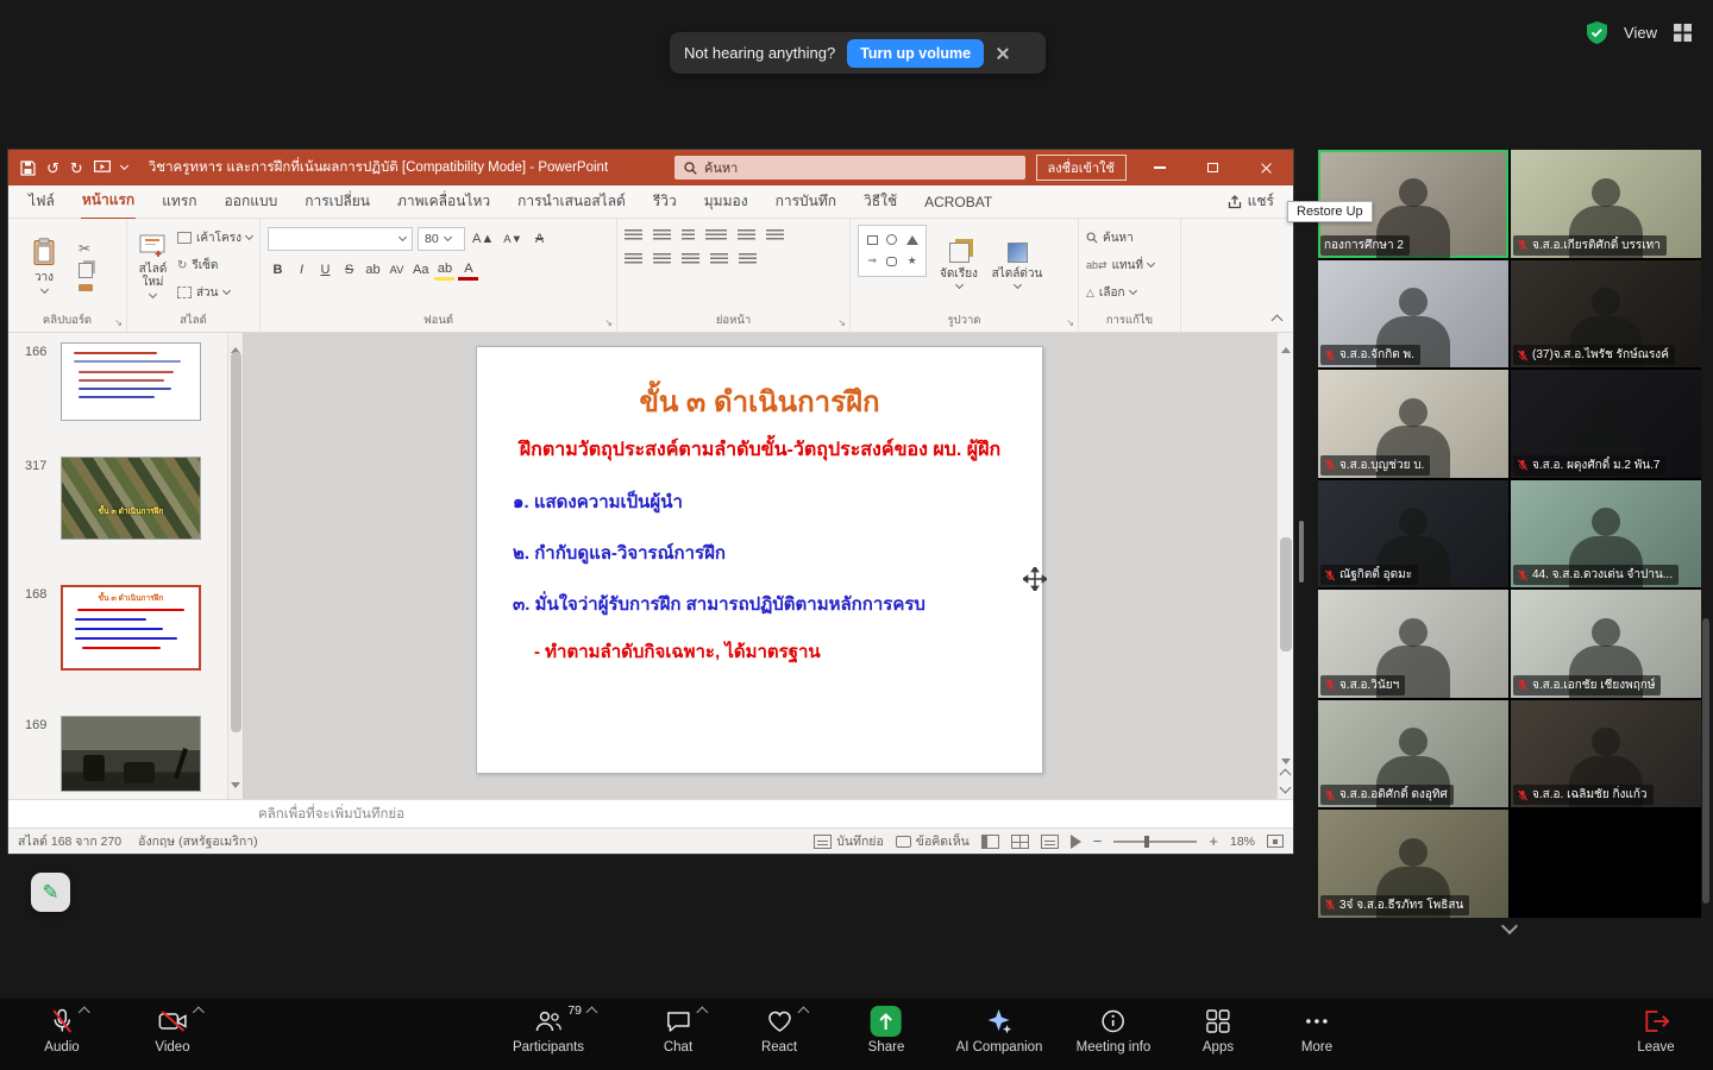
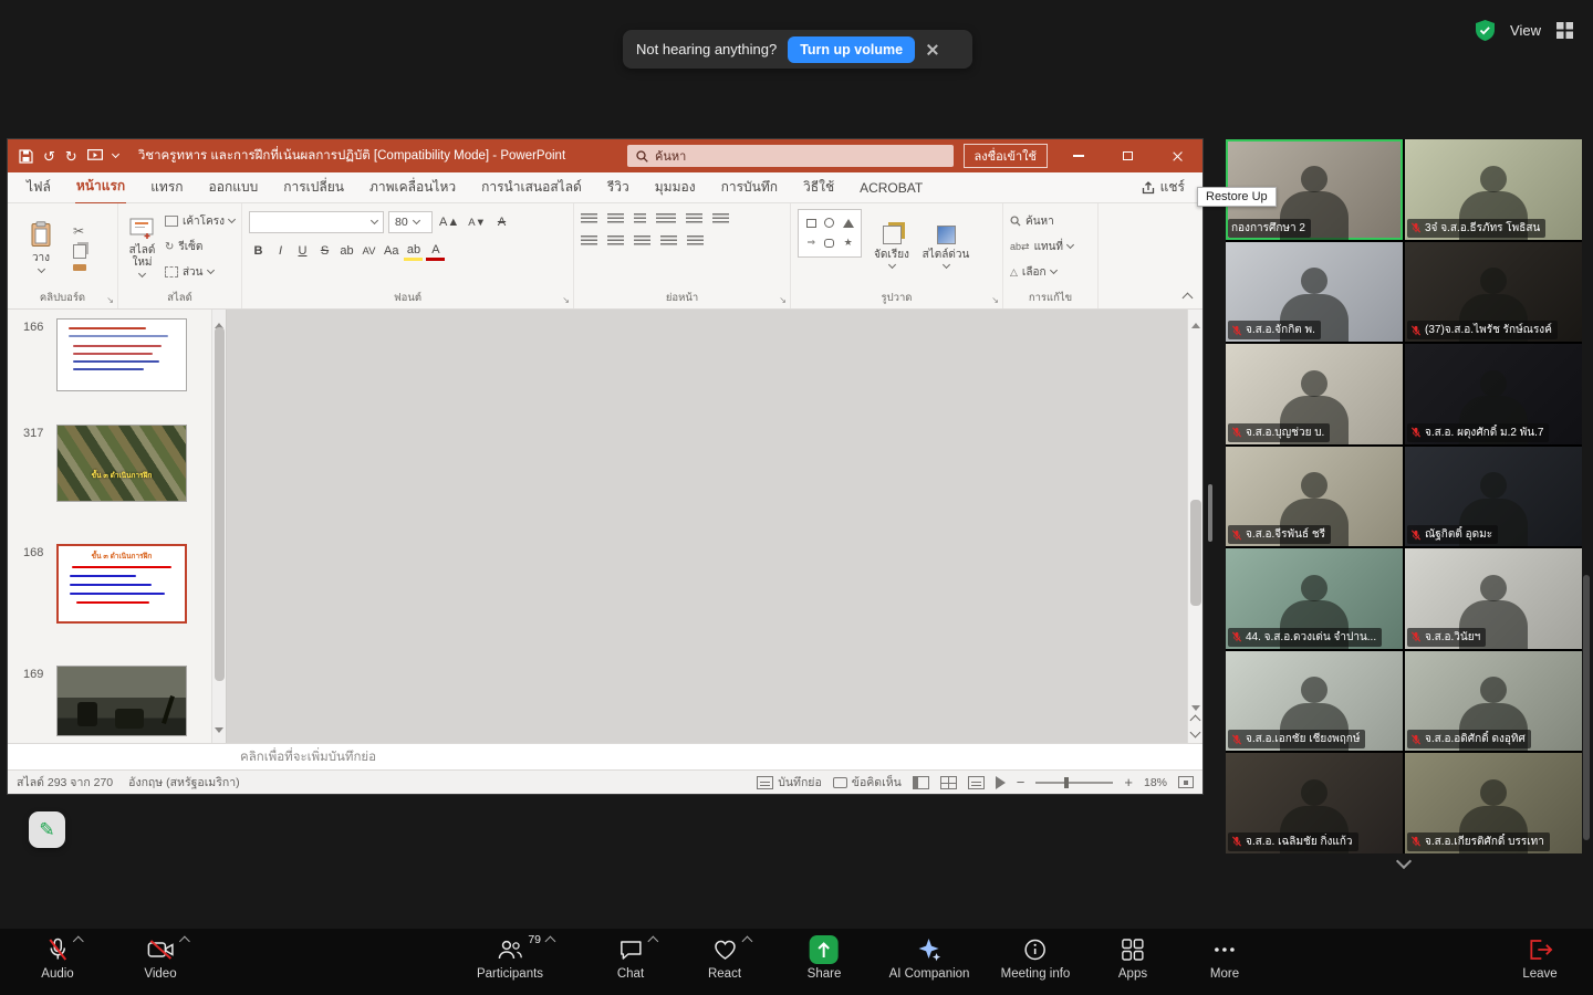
  Not hearing anything?
  Turn up volume
  View
  ↺
  ↻
  วิชาครูทหาร และการฝึกที่เน้นผลการปฏิบัติ [Compatibility Mode] - PowerPoint
  ค้นหา
  ลงชื่อเข้าใช้
  ไฟล์
  หน้าแรก
  แทรก
  ออกแบบ
  การเปลี่ยน
  ภาพเคลื่อนไหว
  การนำเสนอสไลด์
  รีวิว
  มุมมอง
  การบันทึก
  วิธีใช้
  ACROBAT
  แชร์
  วาง
  ✂
  คลิปบอร์ด
  ↘
  สไลด์ใหม่
  เค้าโครง
  ↻
  รีเซ็ต
  ส่วน
  สไลด์
  80
  A▲
  A▼
  A
  B
  I
  U
  S
  ab
  AV
  Aa
  ab
  A
  ฟอนต์
  ↘
  ย่อหน้า
  ↘
  ⇒
  ★
  จัดเรียง
  สไตล์ด่วน
  รูปวาด
  ↘
  ค้นหา
  ab⇄
  แทนที่
  △
  เลือก
  การแก้ไข
  166
  317
  168
  169
- ขั้น ๓ ดำเนินการฝึก
- ฝึกตามวัตถุประสงค์ตามลำดับขั้น-วัตถุประสงค์ของ ผบ. ผู้ฝึก
- ๑. แสดงความเป็นผู้นำ
- ๒. กำกับดูแล-วิจารณ์การฝึก
- ๓. มั่นใจว่าผู้รับการฝึก สามารถปฏิบัติตามหลักการครบ
- - ทำตามลำดับกิจเฉพาะ, ได้มาตรฐาน
  คลิกเพื่อที่จะเพิ่มบันทึกย่อ
- สไลด์ 168 จาก 270
+ สไลด์ 293 จาก 270
  อังกฤษ (สหรัฐอเมริกา)
  บันทึกย่อ
  ข้อคิดเห็น
  −
  +
  18%
  กองการศึกษา 2
- จ.ส.อ.เกียรติศักดิ์ บรรเทา
+ 3จ๋ จ.ส.อ.ธีรภัทร โพธิสน
  จ.ส.อ.จักกิต พ.
  (37)จ.ส.อ.ไพรัช รักษ์ณรงค์
  จ.ส.อ.บุญช่วย บ.
  จ.ส.อ. ผดุงศักดิ์ ม.2 พัน.7
+ จ.ส.อ.จีรพันธ์ ชรี
  ณัฐกิตติ์ อุดมะ
  44. จ.ส.อ.ดวงเด่น จำปาน...
  จ.ส.อ.วินัยฯ
  จ.ส.อ.เอกชัย เชียงพฤกษ์
  จ.ส.อ.อดิศักดิ์ ดงอุทิศ
  จ.ส.อ. เฉลิมชัย กิ่งแก้ว
- 3จ๋ จ.ส.อ.ธีรภัทร โพธิสน
+ จ.ส.อ.เกียรติศักดิ์ บรรเทา
  Restore Up
  ✎
  Audio
  Video
  79
  Participants
  Chat
  React
  Share
  AI Companion
  Meeting info
  Apps
  More
  Leave
